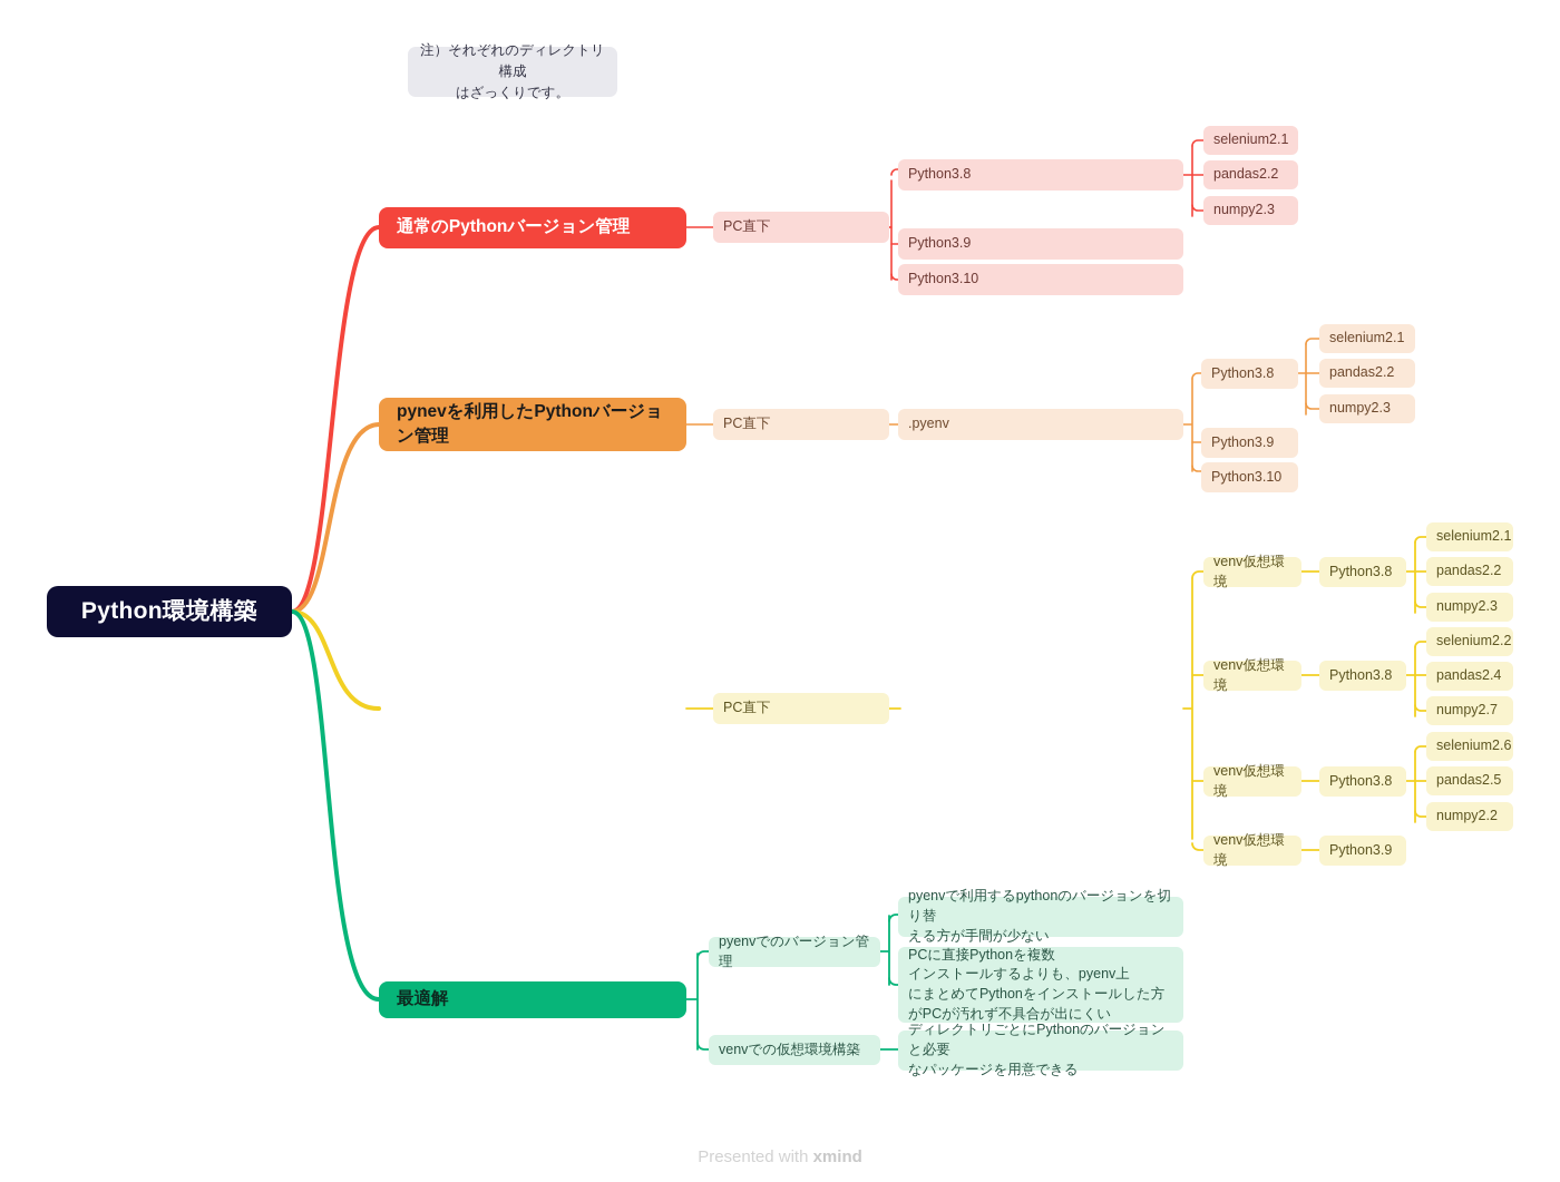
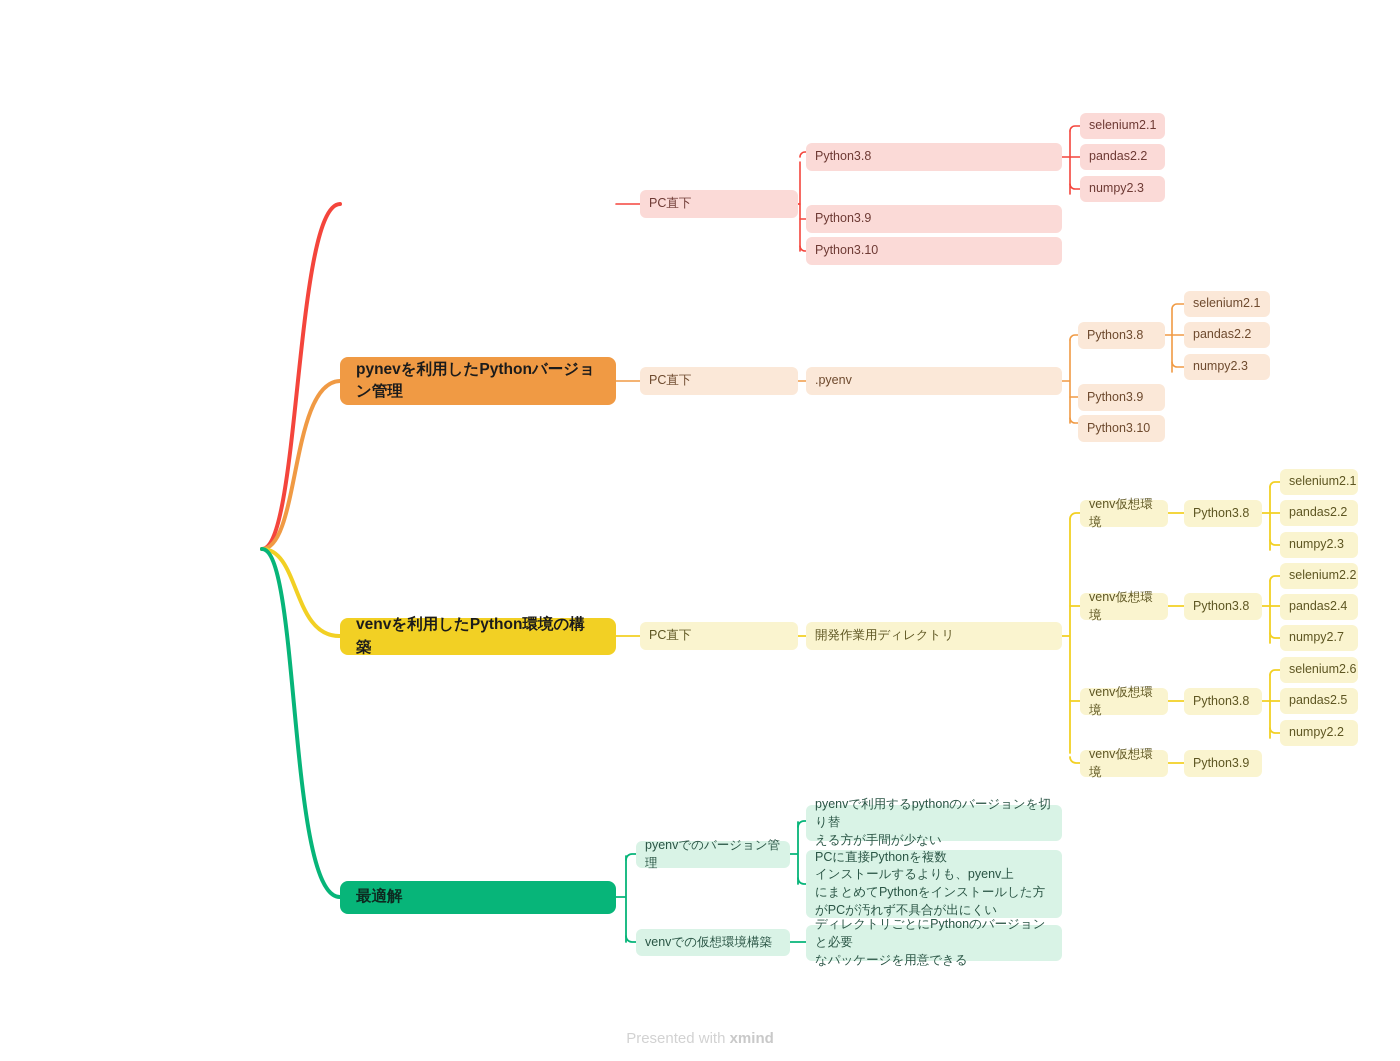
- 注）それぞれのディレクトリ構成
- はざっくりです。
- Python環境構築
- 通常のPythonバージョン管理
  PC直下
  Python3.8
  Python3.9
  Python3.10
  selenium2.1
  pandas2.2
  numpy2.3
  pynevを利用したPythonバージョン管理
  PC直下
  .pyenv
  Python3.8
  Python3.9
  Python3.10
  selenium2.1
  pandas2.2
  numpy2.3
+ venvを利用したPython環境の構築
  PC直下
+ 開発作業用ディレクトリ
  venv仮想環境
  Python3.8
  selenium2.1
  pandas2.2
  numpy2.3
  venv仮想環境
  Python3.8
  selenium2.2
  pandas2.4
  numpy2.7
  venv仮想環境
  Python3.8
  selenium2.6
  pandas2.5
  numpy2.2
  venv仮想環境
  Python3.9
  最適解
  pyenvでのバージョン管理
  venvでの仮想環境構築
  pyenvで利用するpythonのバージョンを切り替
  える方が手間が少ない
  PCに直接Pythonを複数
  インストールするよりも、pyenv上
  にまとめてPythonをインストールした方
  がPCが汚れず不具合が出にくい
  ディレクトリごとにPythonのバージョンと必要
  なパッケージを用意できる
  Presented with xmind
